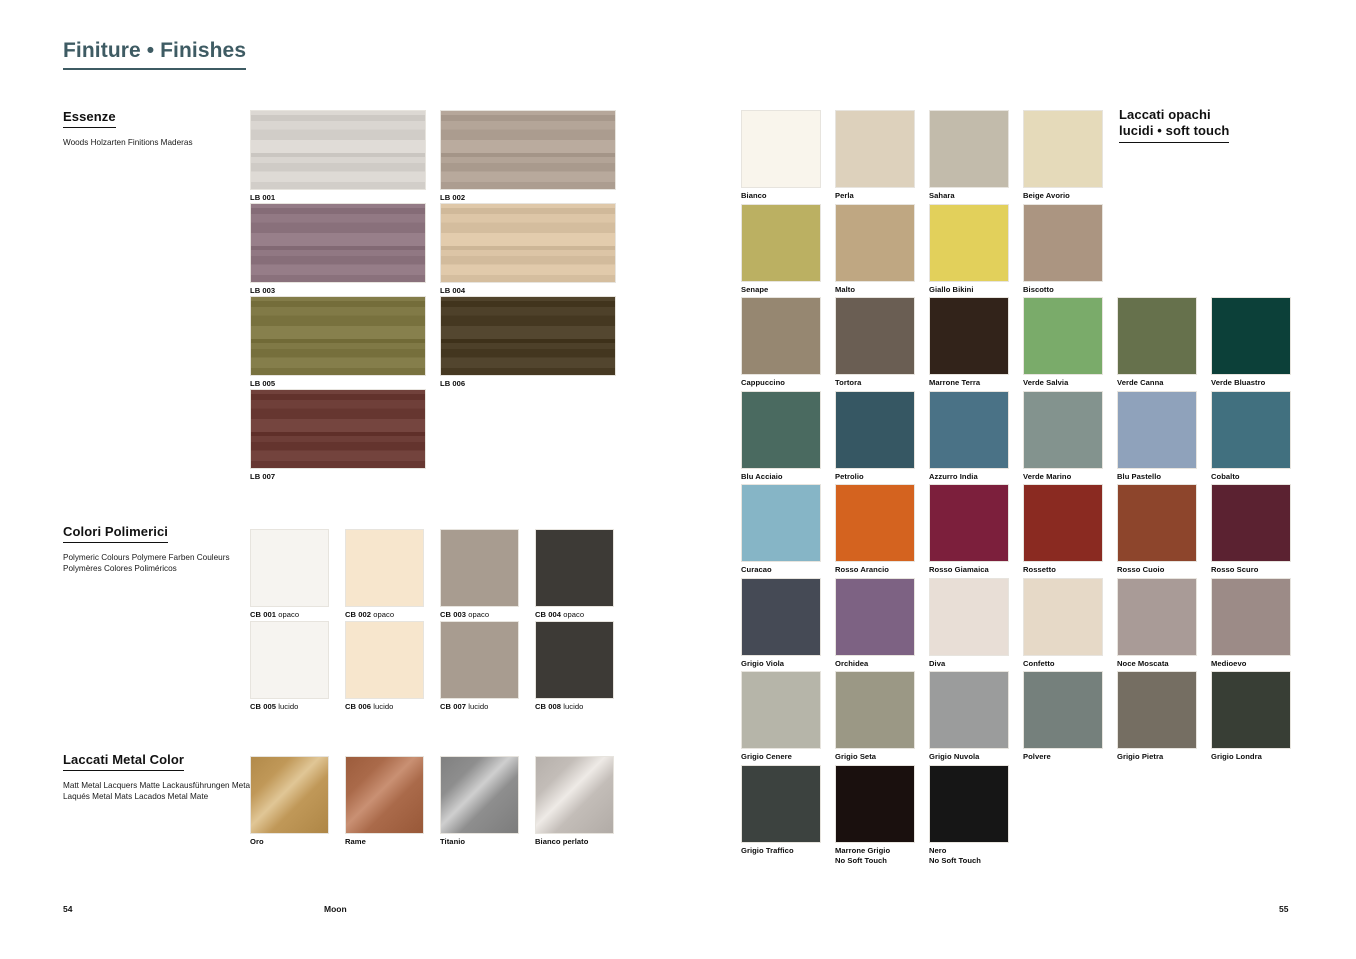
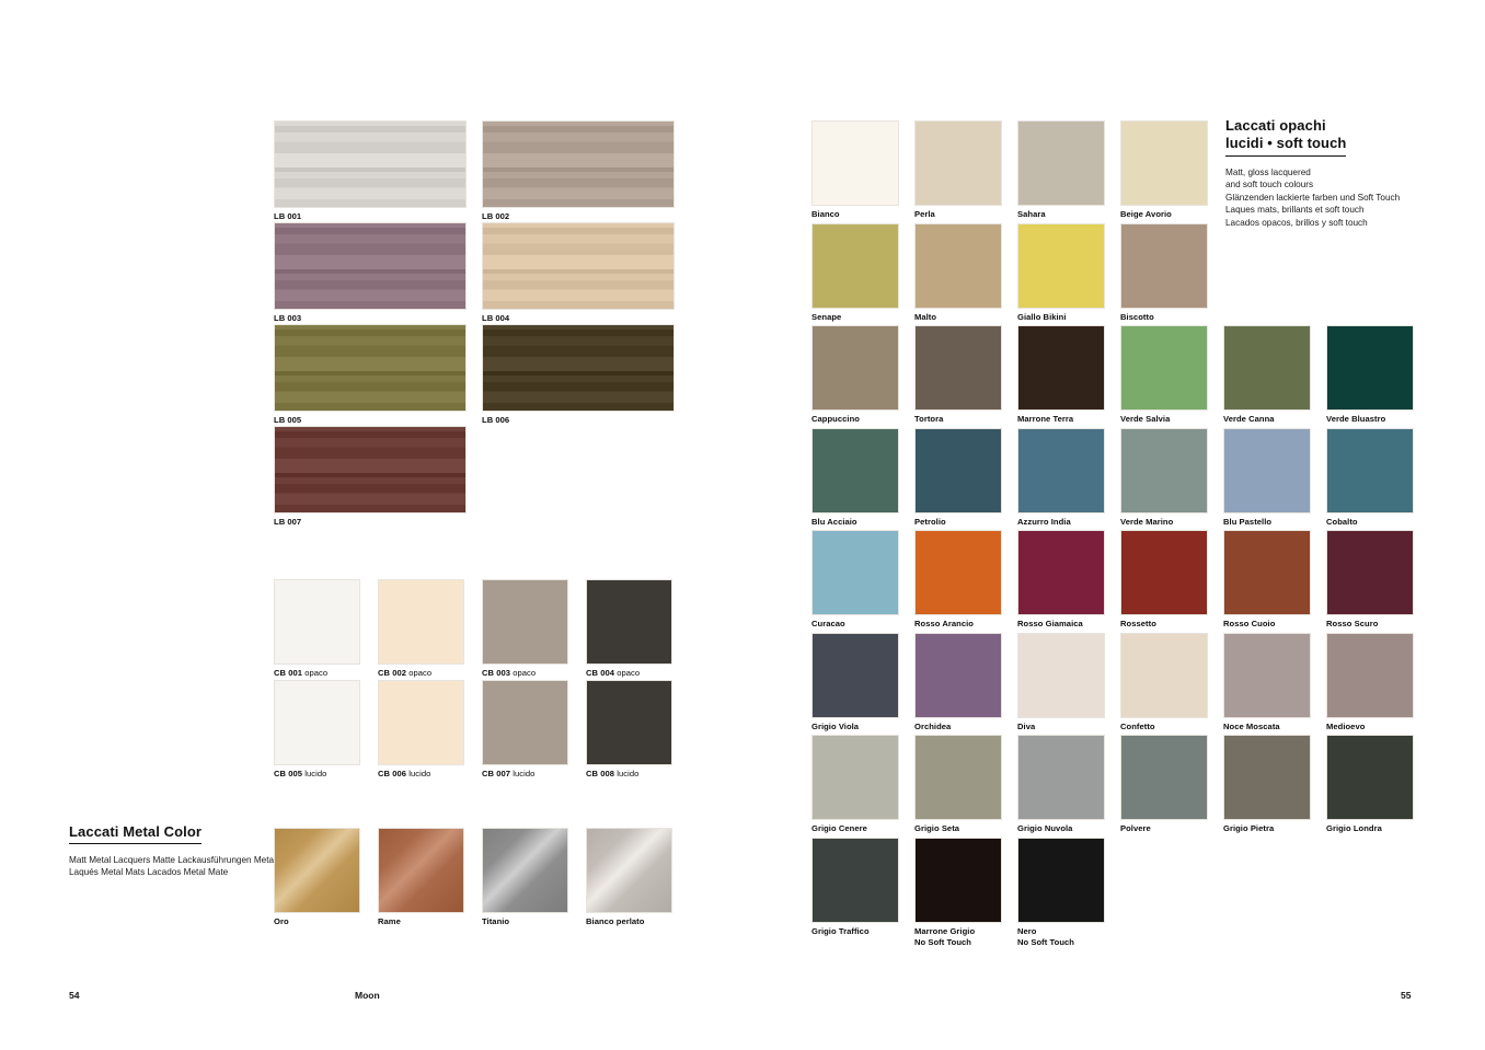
- Finiture • Finishes
- Essenze
- Woods Holzarten Finitions Maderas
  LB 001
  LB 002
  LB 003
  LB 004
  LB 005
  LB 006
  LB 007
- Colori Polimerici
- Polymeric Colours Polymere Farben Couleurs Polymères Colores Poliméricos
  CB 001 opaco
  CB 002 opaco
  CB 003 opaco
  CB 004 opaco
  CB 005 lucido
  CB 006 lucido
  CB 007 lucido
  CB 008 lucido
  Laccati Metal Color
  Matt Metal Lacquers Matte Lackausführungen Meta Laqués Metal Mats Lacados Metal Mate
  Oro
  Rame
  Titanio
  Bianco perlato
  Laccati opachi
  lucidi • soft touch
+ Matt, gloss lacquered
+ and soft touch colours
+ Glänzenden lackierte farben und Soft Touch
+ Laques mats, brillants et soft touch
+ Lacados opacos, brillos y soft touch
  Bianco
  Perla
  Sahara
  Beige Avorio
  Senape
  Malto
  Giallo Bikini
  Biscotto
  Cappuccino
  Tortora
  Marrone Terra
  Verde Salvia
  Verde Canna
  Verde Bluastro
  Blu Acciaio
  Petrolio
  Azzurro India
  Verde Marino
  Blu Pastello
  Cobalto
  Curacao
  Rosso Arancio
  Rosso Giamaica
  Rossetto
  Rosso Cuoio
  Rosso Scuro
  Grigio Viola
  Orchidea
  Diva
  Confetto
  Noce Moscata
  Medioevo
  Grigio Cenere
  Grigio Seta
  Grigio Nuvola
  Polvere
  Grigio Pietra
  Grigio Londra
  Grigio Traffico
  Marrone Grigio
  No Soft Touch
  Nero
  No Soft Touch
  54
  Moon
  55
